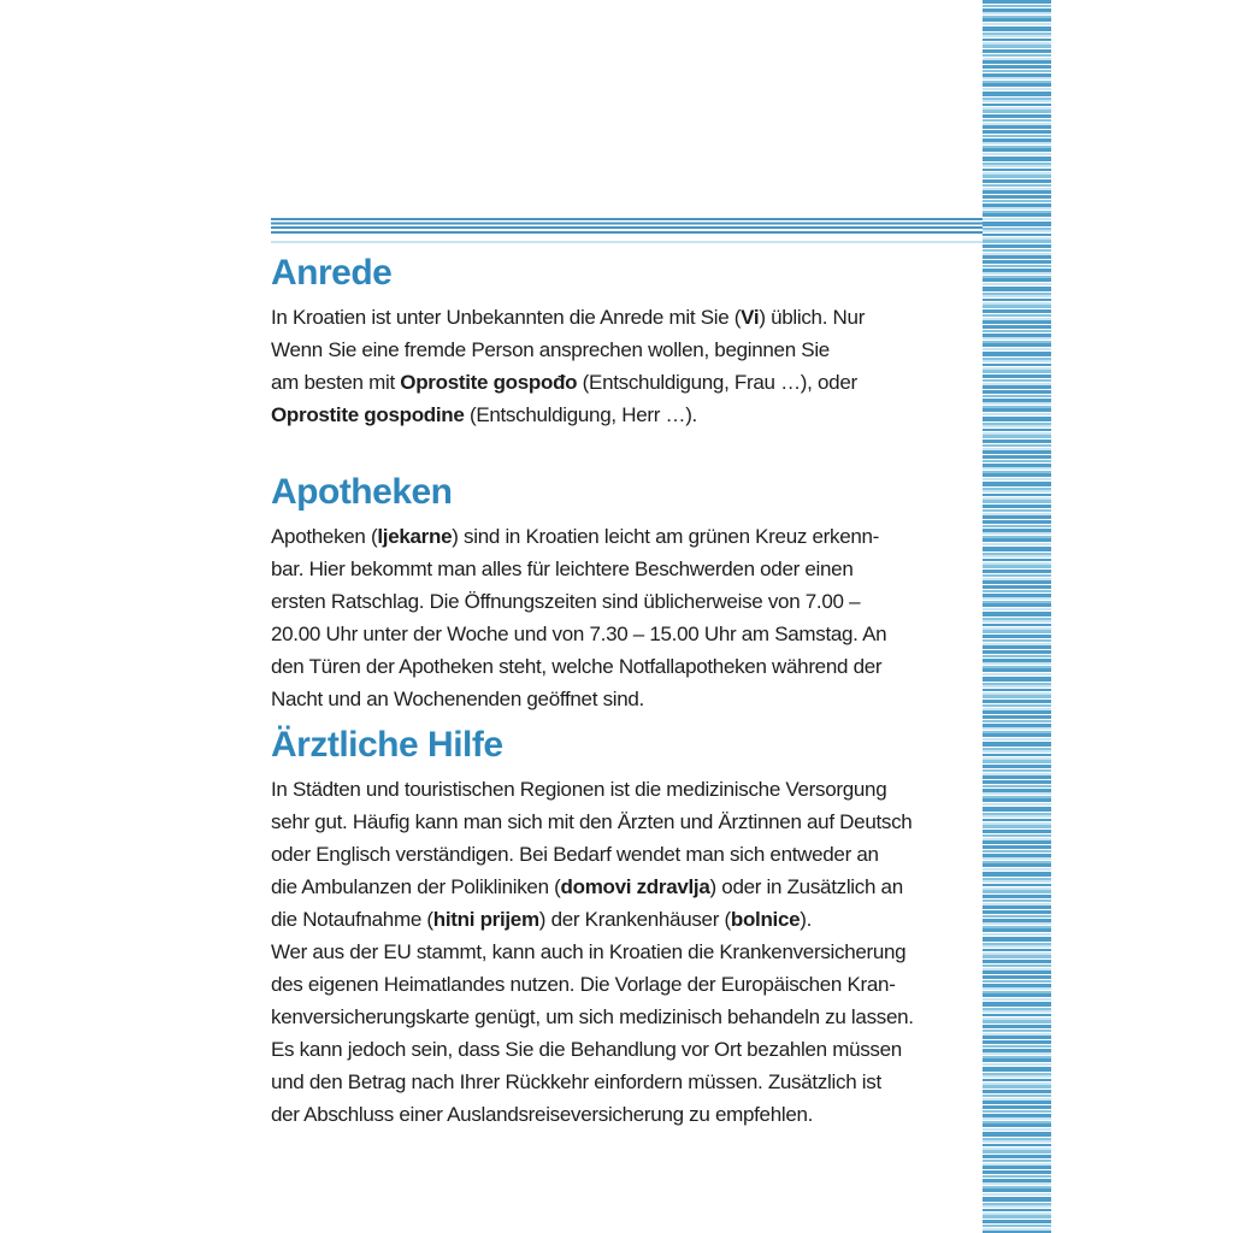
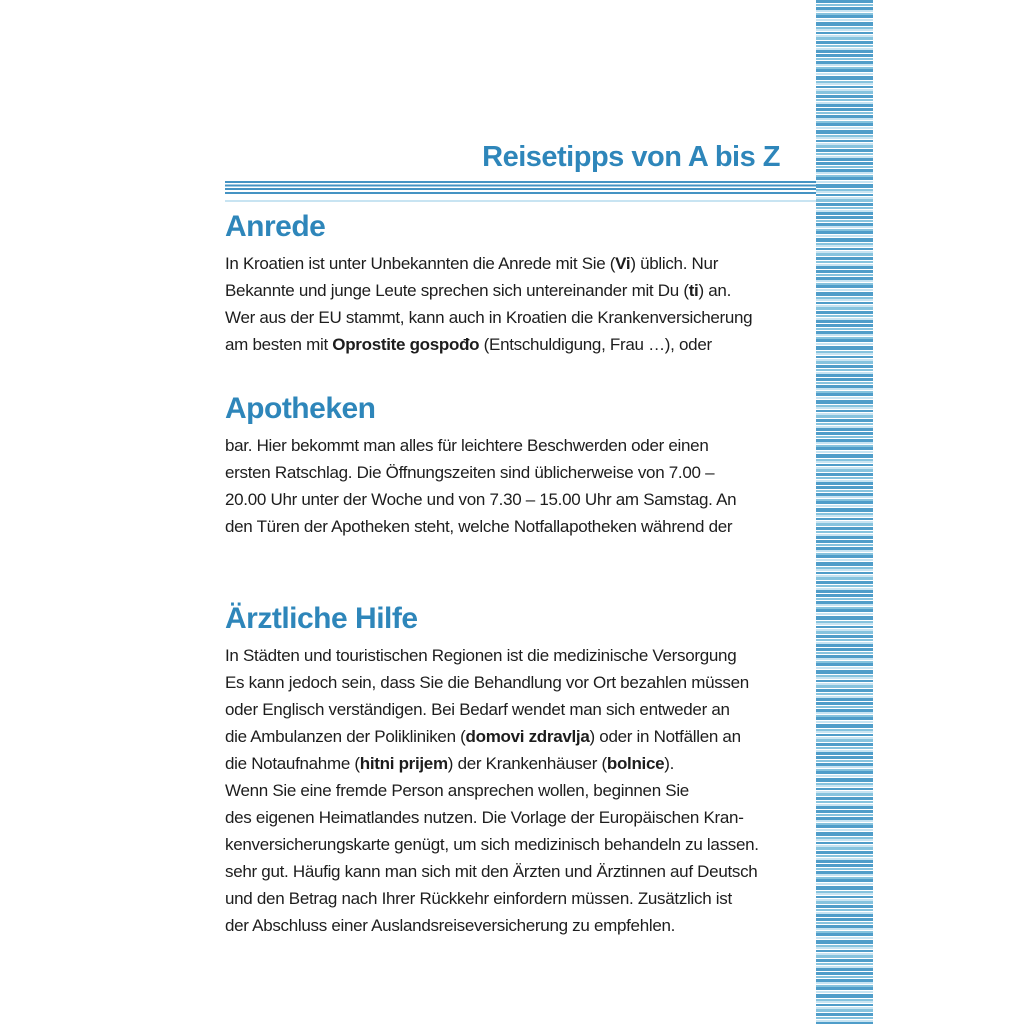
+ Reisetipps von A bis Z
  Anrede
  In Kroatien ist unter Unbekannten die Anrede mit Sie (Vi) üblich. Nur
+ Bekannte und junge Leute sprechen sich untereinander mit Du (ti) an.
- Wenn Sie eine fremde Person ansprechen wollen, beginnen Sie
+ Wer aus der EU stammt, kann auch in Kroatien die Krankenversicherung
  am besten mit Oprostite gospođo (Entschuldigung, Frau …), oder
- Oprostite gospodine (Entschuldigung, Herr …).
  Apotheken
- Apotheken (ljekarne) sind in Kroatien leicht am grünen Kreuz erkenn-
  bar. Hier bekommt man alles für leichtere Beschwerden oder einen
  ersten Ratschlag. Die Öffnungszeiten sind üblicherweise von 7.00 –
  20.00 Uhr unter der Woche und von 7.30 – 15.00 Uhr am Samstag. An
  den Türen der Apotheken steht, welche Notfallapotheken während der
- Nacht und an Wochenenden geöffnet sind.
  Ärztliche Hilfe
  In Städten und touristischen Regionen ist die medizinische Versorgung
- sehr gut. Häufig kann man sich mit den Ärzten und Ärztinnen auf Deutsch
+ Es kann jedoch sein, dass Sie die Behandlung vor Ort bezahlen müssen
  oder Englisch verständigen. Bei Bedarf wendet man sich entweder an
- die Ambulanzen der Polikliniken (domovi zdravlja) oder in Zusätzlich an
+ die Ambulanzen der Polikliniken (domovi zdravlja) oder in Notfällen an
  die Notaufnahme (hitni prijem) der Krankenhäuser (bolnice).
- Wer aus der EU stammt, kann auch in Kroatien die Krankenversicherung
+ Wenn Sie eine fremde Person ansprechen wollen, beginnen Sie
  des eigenen Heimatlandes nutzen. Die Vorlage der Europäischen Kran-
  kenversicherungskarte genügt, um sich medizinisch behandeln zu lassen.
- Es kann jedoch sein, dass Sie die Behandlung vor Ort bezahlen müssen
+ sehr gut. Häufig kann man sich mit den Ärzten und Ärztinnen auf Deutsch
  und den Betrag nach Ihrer Rückkehr einfordern müssen. Zusätzlich ist
  der Abschluss einer Auslandsreiseversicherung zu empfehlen.
